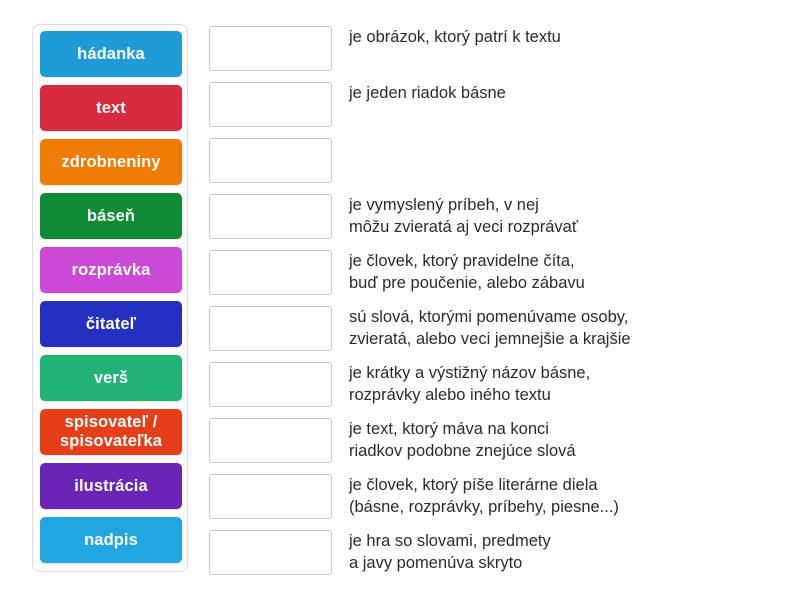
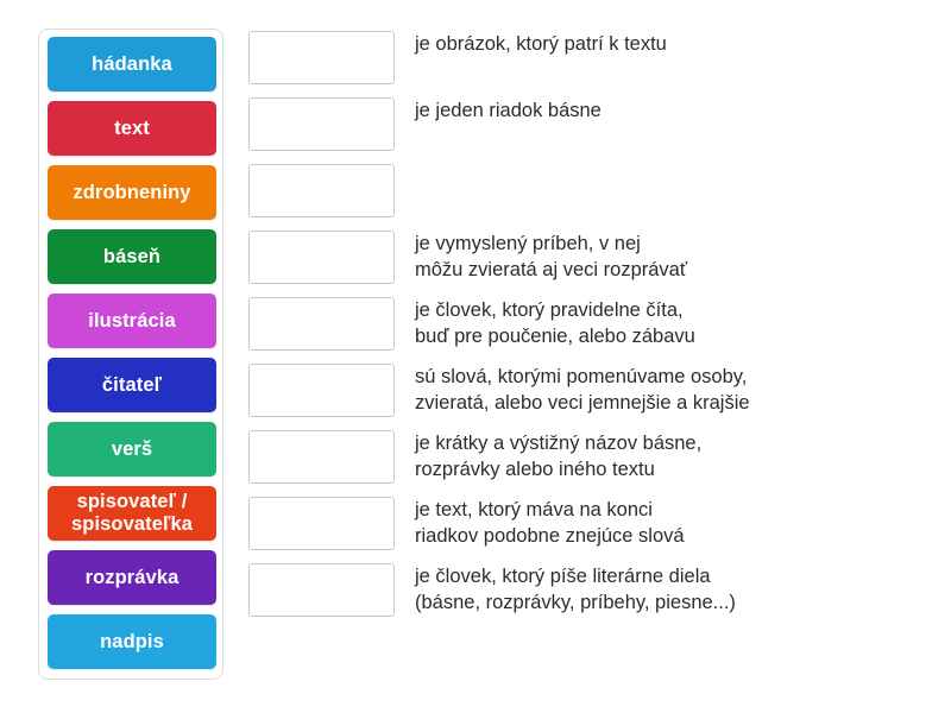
  hádanka
  text
  zdrobneniny
  báseň
- rozprávka
+ ilustrácia
  čitateľ
  verš
  spisovateľ /
  spisovateľka
- ilustrácia
+ rozprávka
  nadpis
  je obrázok, ktorý patrí k textu
  je jeden riadok básne
  je vymyslený príbeh, v nej
  môžu zvieratá aj veci rozprávať
  je človek, ktorý pravidelne číta,
  buď pre poučenie, alebo zábavu
  sú slová, ktorými pomenúvame osoby,
  zvieratá, alebo veci jemnejšie a krajšie
  je krátky a výstižný názov básne,
  rozprávky alebo iného textu
  je text, ktorý máva na konci
  riadkov podobne znejúce slová
  je človek, ktorý píše literárne diela
  (básne, rozprávky, príbehy, piesne...)
- je hra so slovami, predmety
- a javy pomenúva skryto
